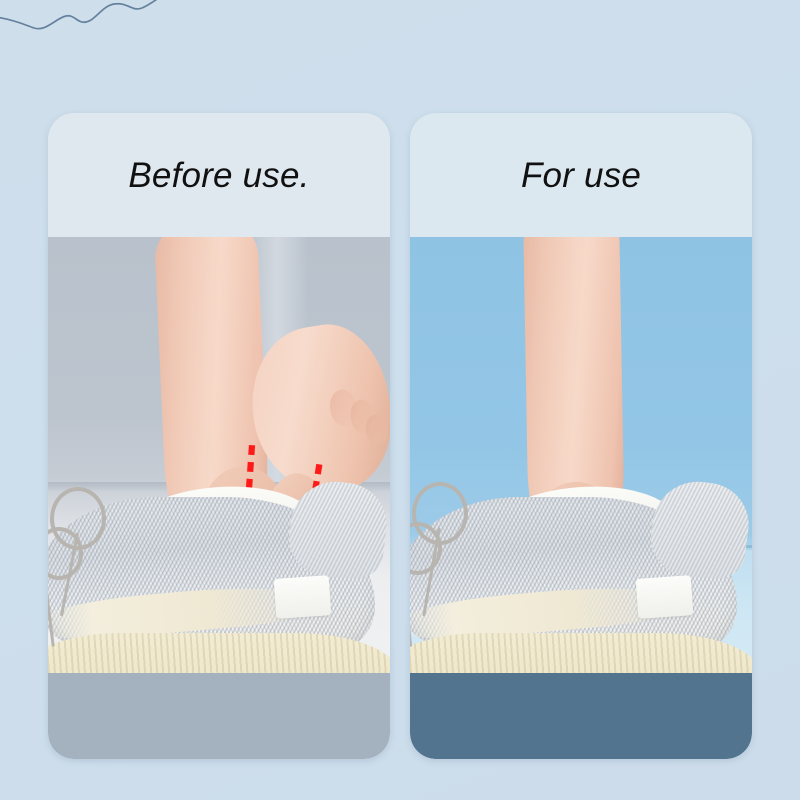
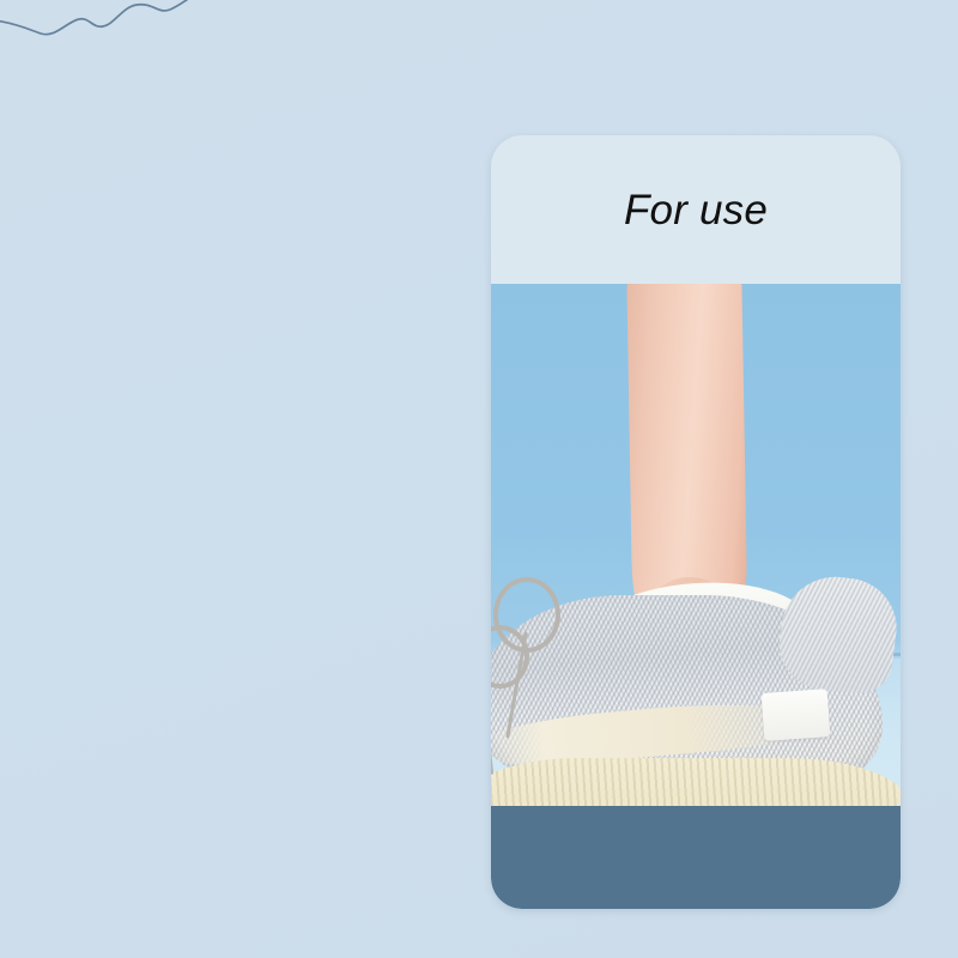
- Before use.
  For use
